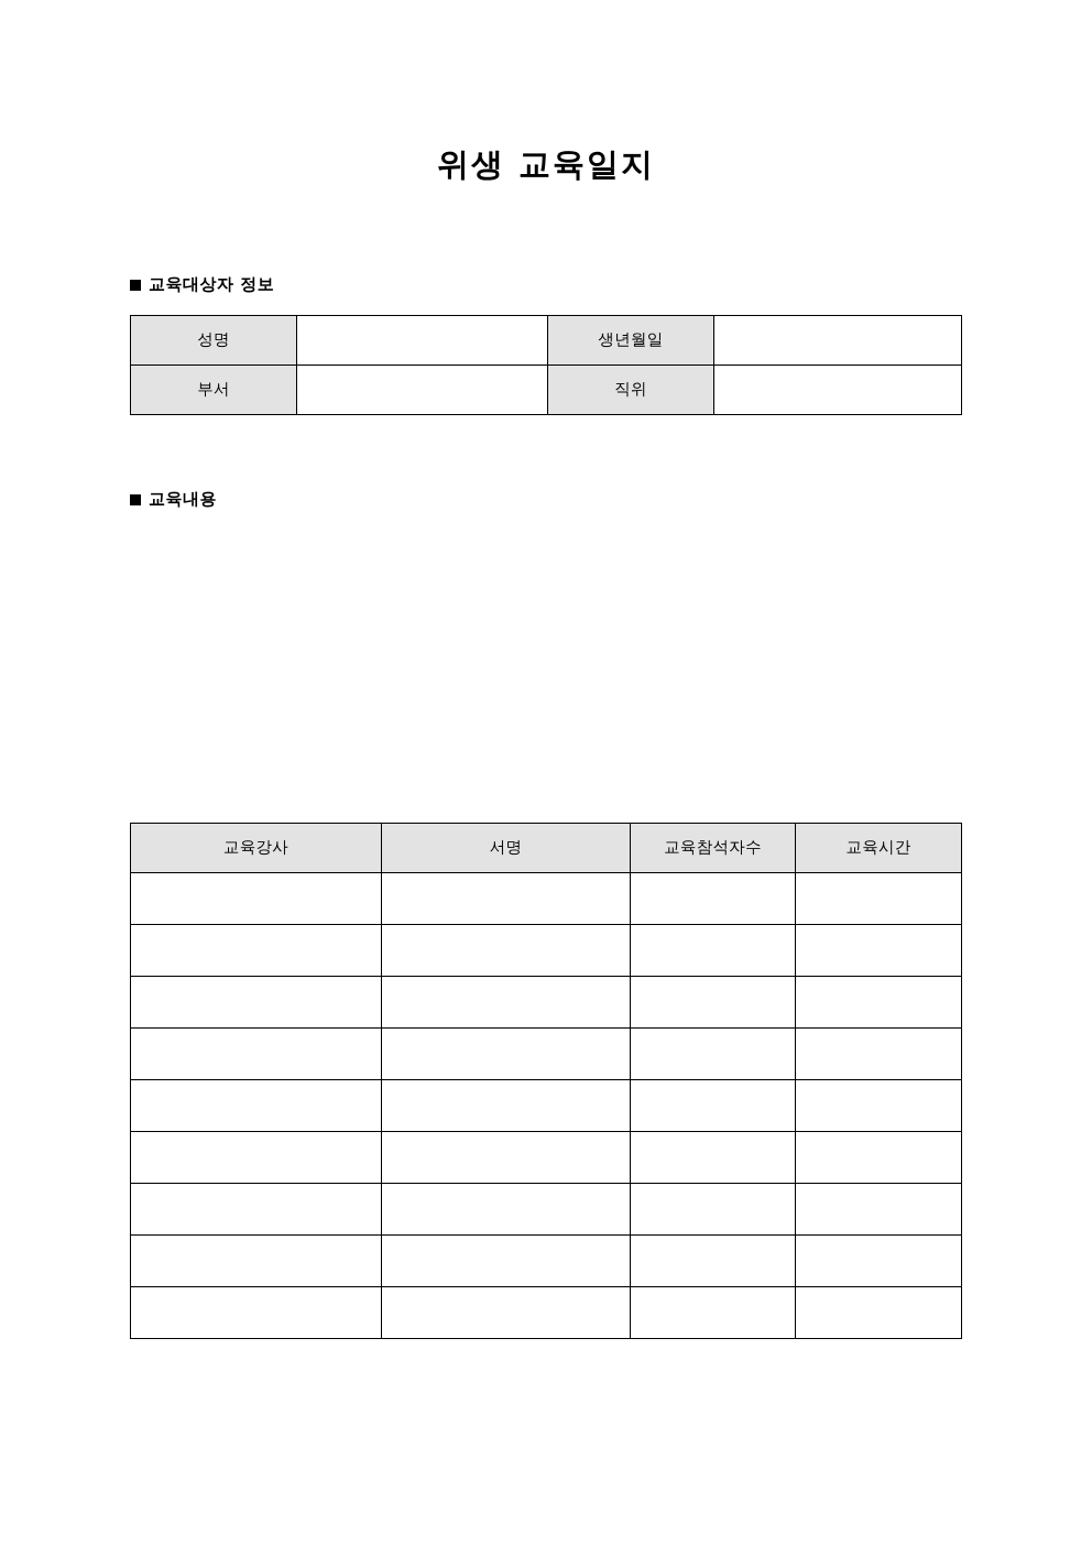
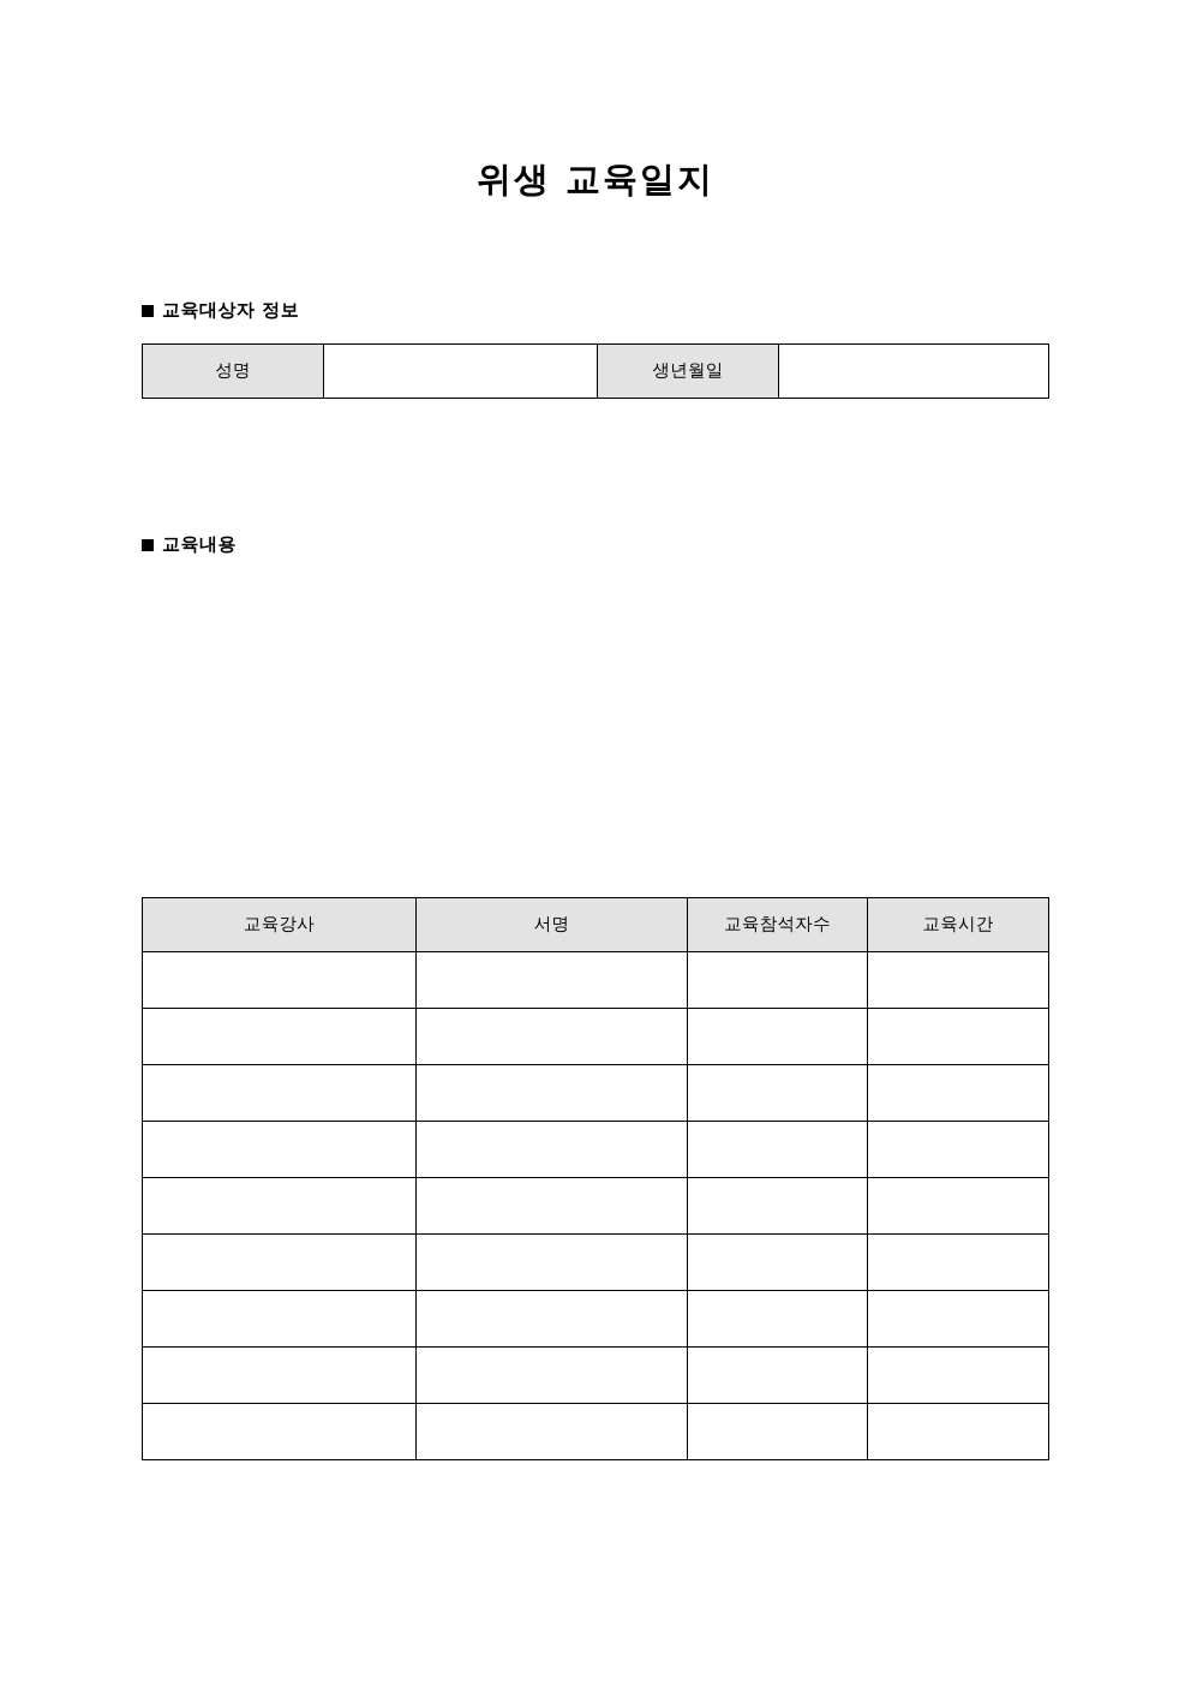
  위생 교육일지
  교육대상자 정보
  성명		생년월일
- 부서		직위
  교육내용
  교육강사	서명	교육참석자수	교육시간
